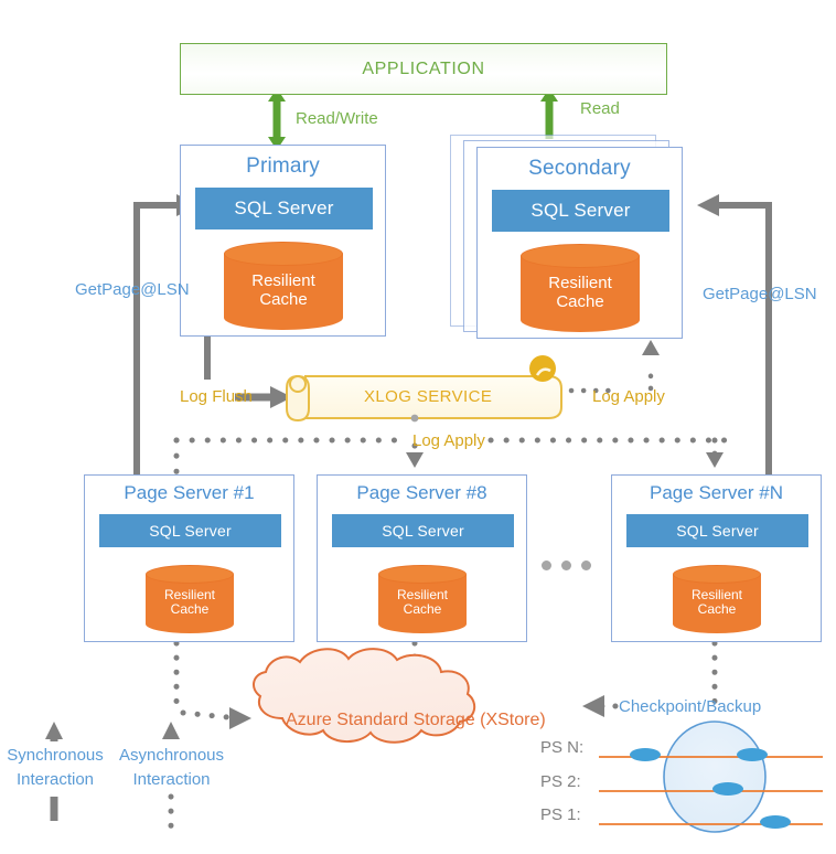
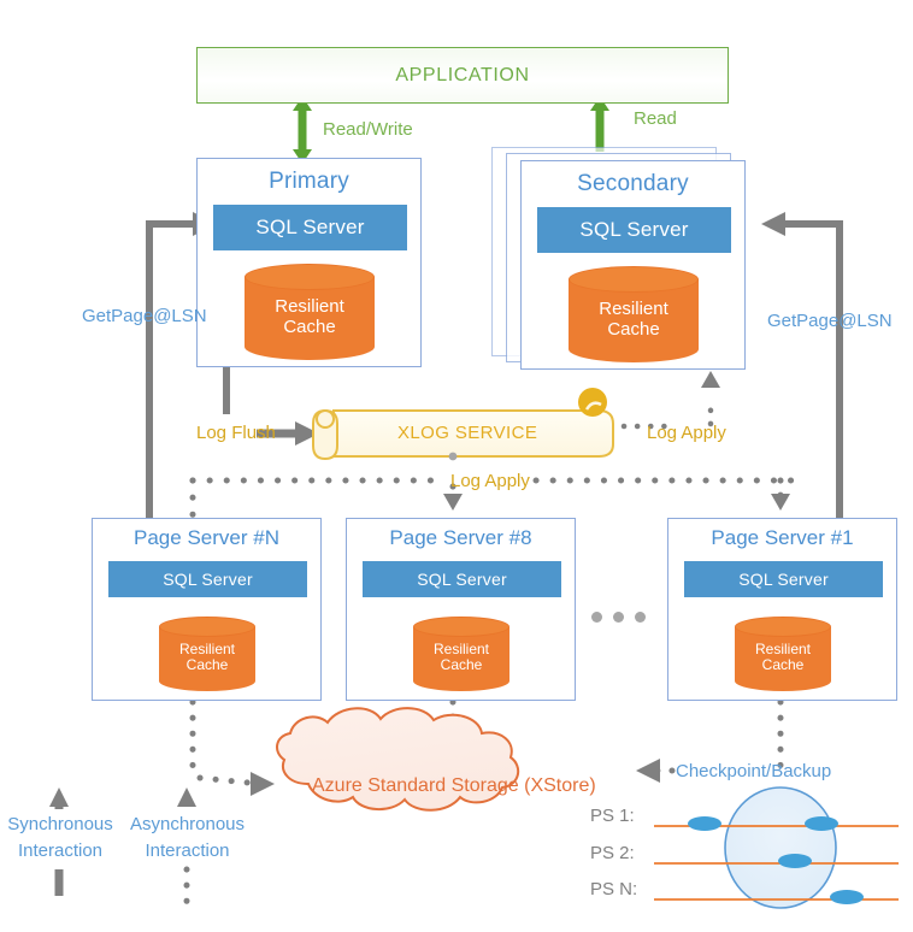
  APPLICATION
  Read/Write
  Read
  Primary
  SQL Server
  Resilient
  Cache
  Secondary
  SQL Server
  Resilient
  Cache
  GetPage@LSN
  GetPage@LSN
  XLOG SERVICE
  Log Flush
  Log Apply
  Log Apply
- Page Server #1
+ Page Server #N
  SQL Server
  Resilient
  Cache
  Page Server #8
  SQL Server
  Resilient
  Cache
- Page Server #N
+ Page Server #1
  SQL Server
  Resilient
  Cache
  Azure Standard Storage (XStore)
  Checkpoint/Backup
  Synchronous
  Interaction
  Asynchronous
  Interaction
- PS N:
+ PS 1:
  PS 2:
- PS 1:
+ PS N:
